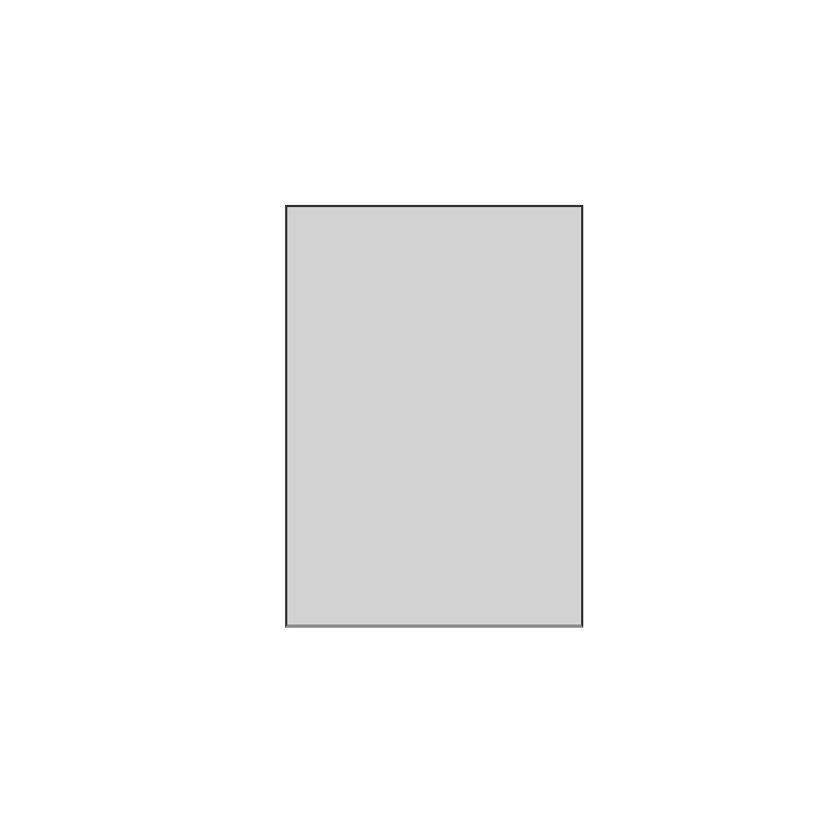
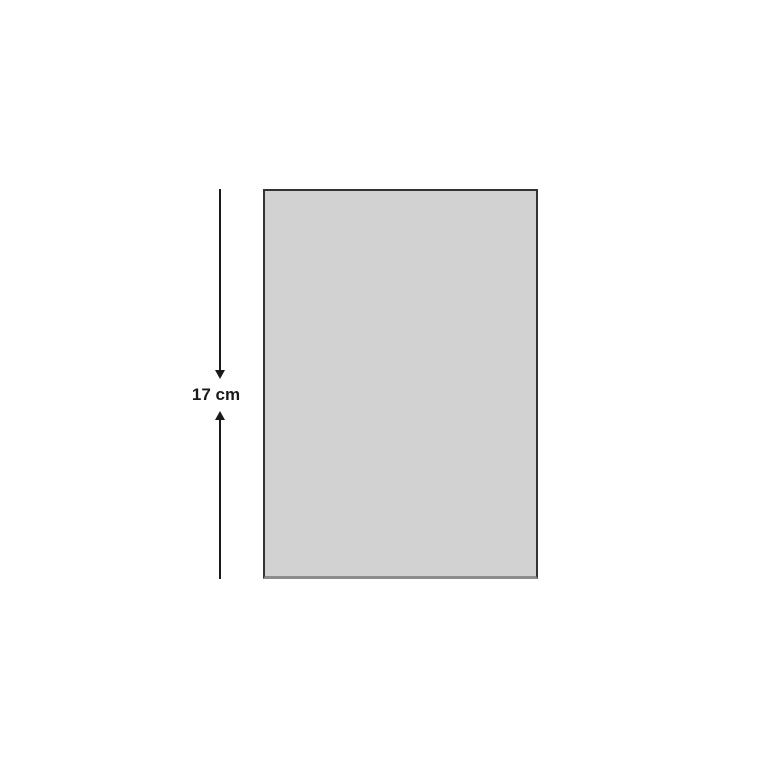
+ 17 cm
